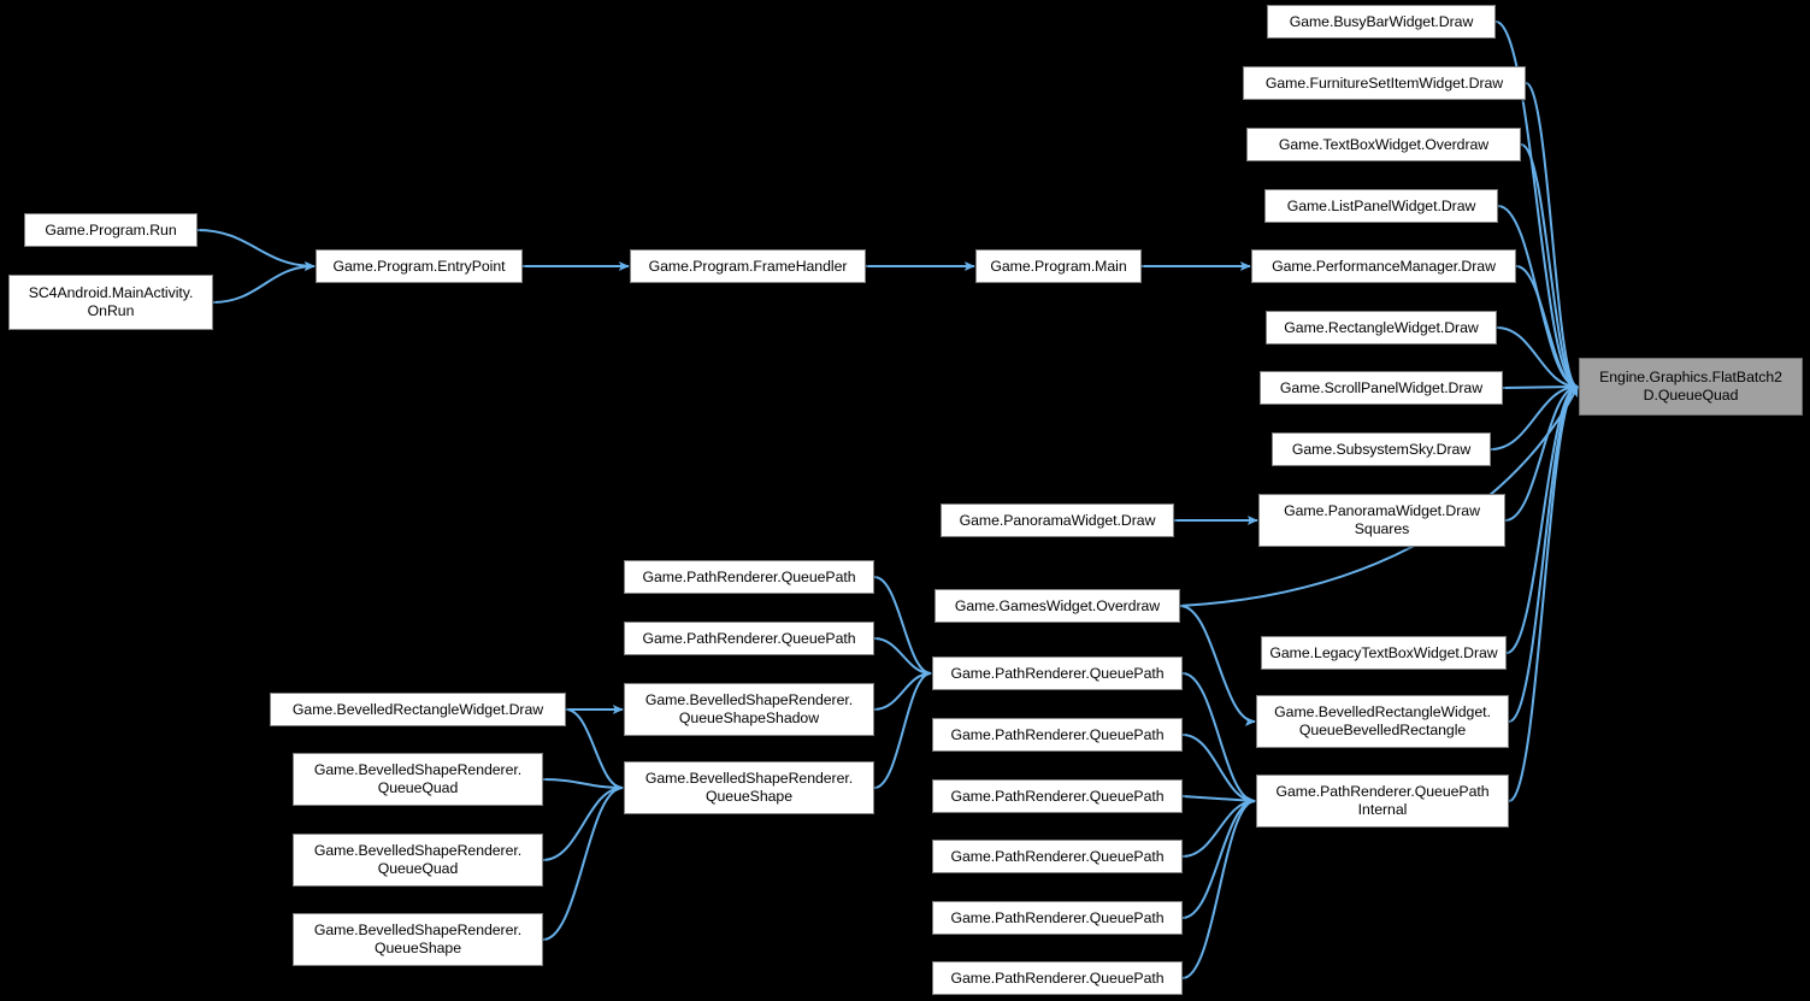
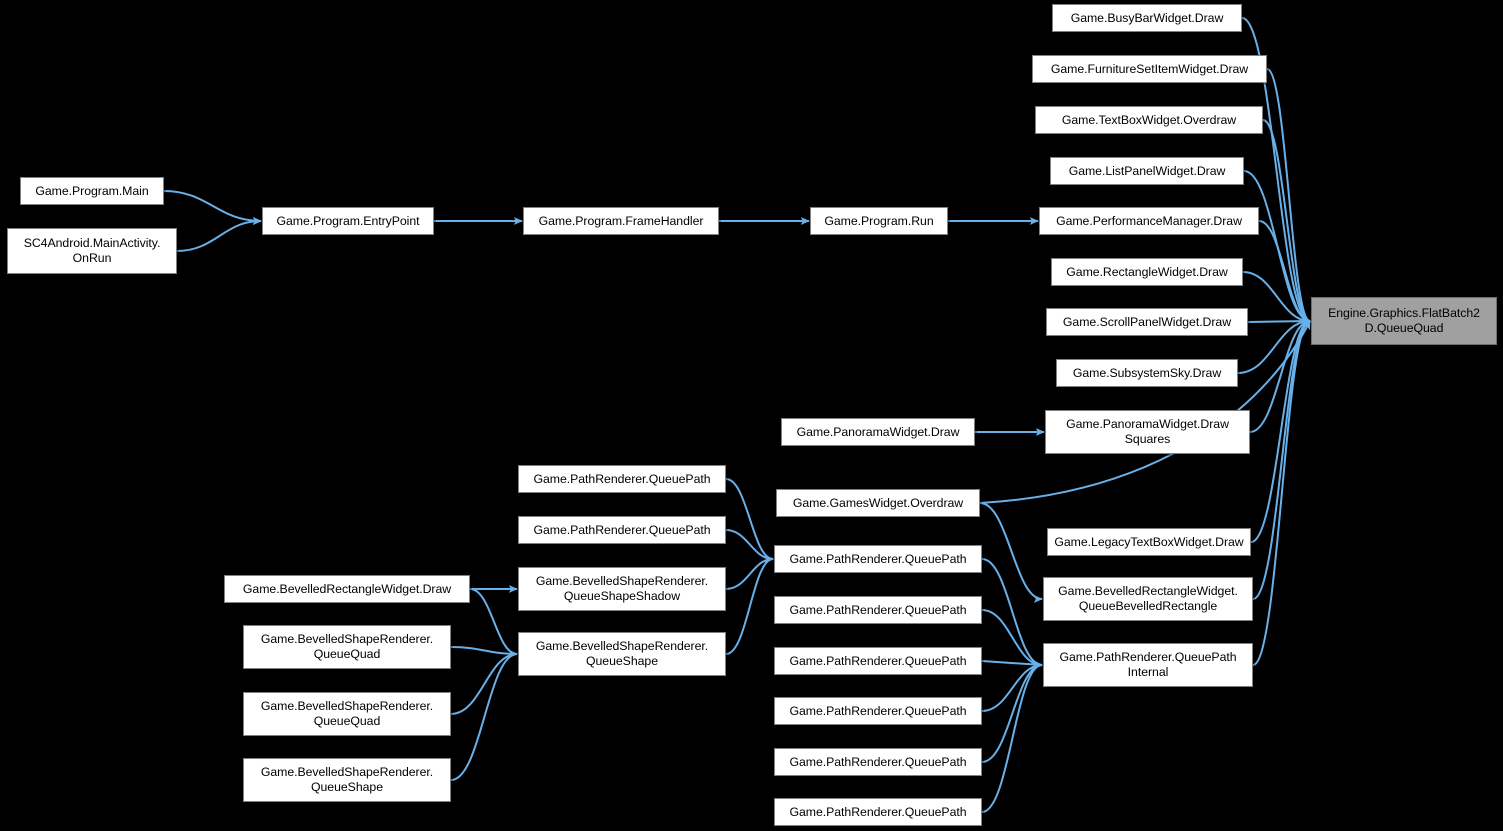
- Game.Program.Run
+ Game.Program.Main
  SC4Android.MainActivity.
  OnRun
  Game.Program.EntryPoint
  Game.Program.FrameHandler
- Game.Program.Main
+ Game.Program.Run
  Game.BusyBarWidget.Draw
  Game.FurnitureSetItemWidget.Draw
  Game.TextBoxWidget.Overdraw
  Game.ListPanelWidget.Draw
  Game.PerformanceManager.Draw
  Game.RectangleWidget.Draw
  Game.ScrollPanelWidget.Draw
  Game.SubsystemSky.Draw
  Game.PanoramaWidget.Draw
  Game.PanoramaWidget.Draw
  Squares
  Game.PathRenderer.QueuePath
  Game.PathRenderer.QueuePath
  Game.GamesWidget.Overdraw
  Game.PathRenderer.QueuePath
  Game.LegacyTextBoxWidget.Draw
  Game.BevelledRectangleWidget.Draw
  Game.BevelledShapeRenderer.
  QueueShapeShadow
  Game.BevelledRectangleWidget.
  QueueBevelledRectangle
  Game.PathRenderer.QueuePath
  Game.BevelledShapeRenderer.
  QueueQuad
  Game.BevelledShapeRenderer.
  QueueShape
  Game.PathRenderer.QueuePath
  Game.PathRenderer.QueuePath
  Internal
  Game.BevelledShapeRenderer.
  QueueQuad
  Game.PathRenderer.QueuePath
  Game.PathRenderer.QueuePath
  Game.BevelledShapeRenderer.
  QueueShape
  Game.PathRenderer.QueuePath
  Engine.Graphics.FlatBatch2
  D.QueueQuad
